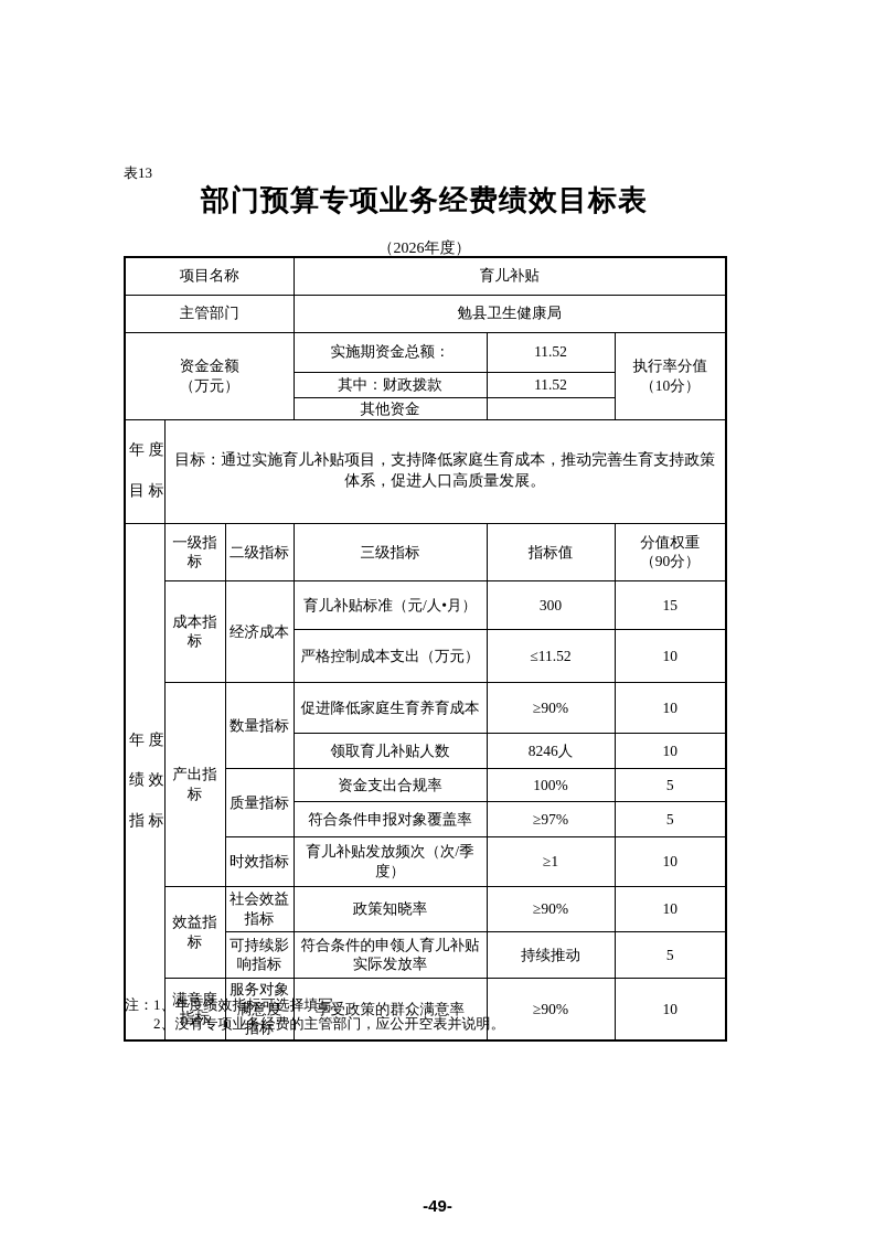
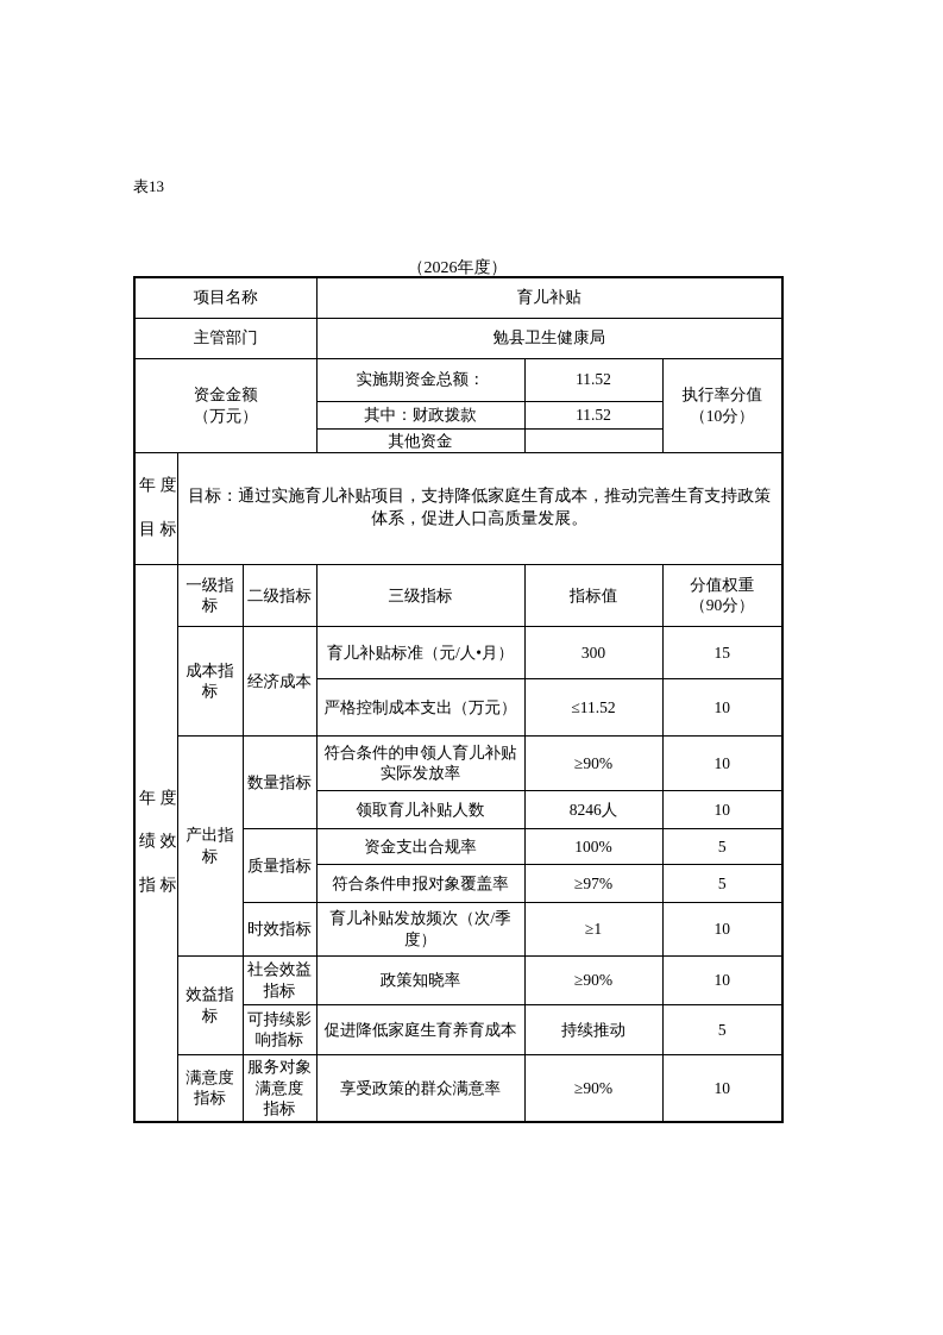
  表13
- 部门预算专项业务经费绩效目标表
  （2026年度）
  项目名称	育儿补贴
  主管部门	勉县卫生健康局
  资金金额 （万元）	实施期资金总额：	11.52	执行率分值 （10分）
  其中：财政拨款	11.52
  其他资金
  年 度 目 标	目标：通过实施育儿补贴项目，支持降低家庭生育成本，推动完善生育支持政策体系，促进人口高质量发展。
  年 度 绩 效 指 标	一级指 标	二级指标	三级指标	指标值	分值权重 （90分）
  成本指 标	经济成本	育儿补贴标准（元/人•月）	300	15
  严格控制成本支出（万元）	≤11.52	10
- 产出指 标	数量指标	促进降低家庭生育养育成本	≥90%	10
+ 产出指 标	数量指标	符合条件的申领人育儿补贴实际发放率	≥90%	10
  领取育儿补贴人数	8246人	10
  质量指标	资金支出合规率	100%	5
  符合条件申报对象覆盖率	≥97%	5
  时效指标	育儿补贴发放频次（次/季度）	≥1	10
  效益指 标	社会效益 指标	政策知晓率	≥90%	10
- 可持续影 响指标	符合条件的申领人育儿补贴实际发放率	持续推动	5
+ 可持续影 响指标	促进降低家庭生育养育成本	持续推动	5
  满意度 指标	服务对象 满意度 指标	享受政策的群众满意率	≥90%	10
- 注：1、年度绩效指标可选择填写。
- 2、没有专项业务经费的主管部门，应公开空表并说明。
- -49-
